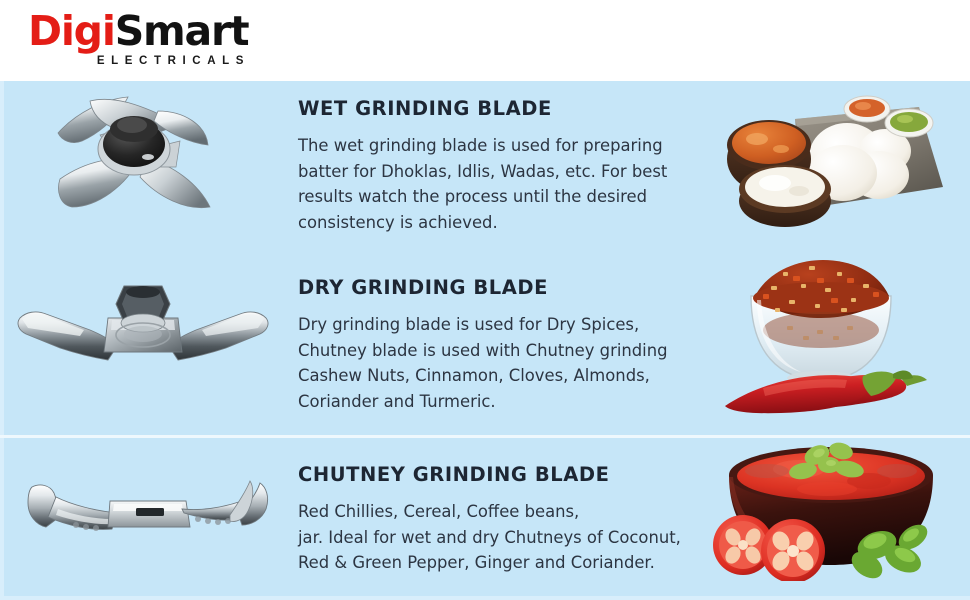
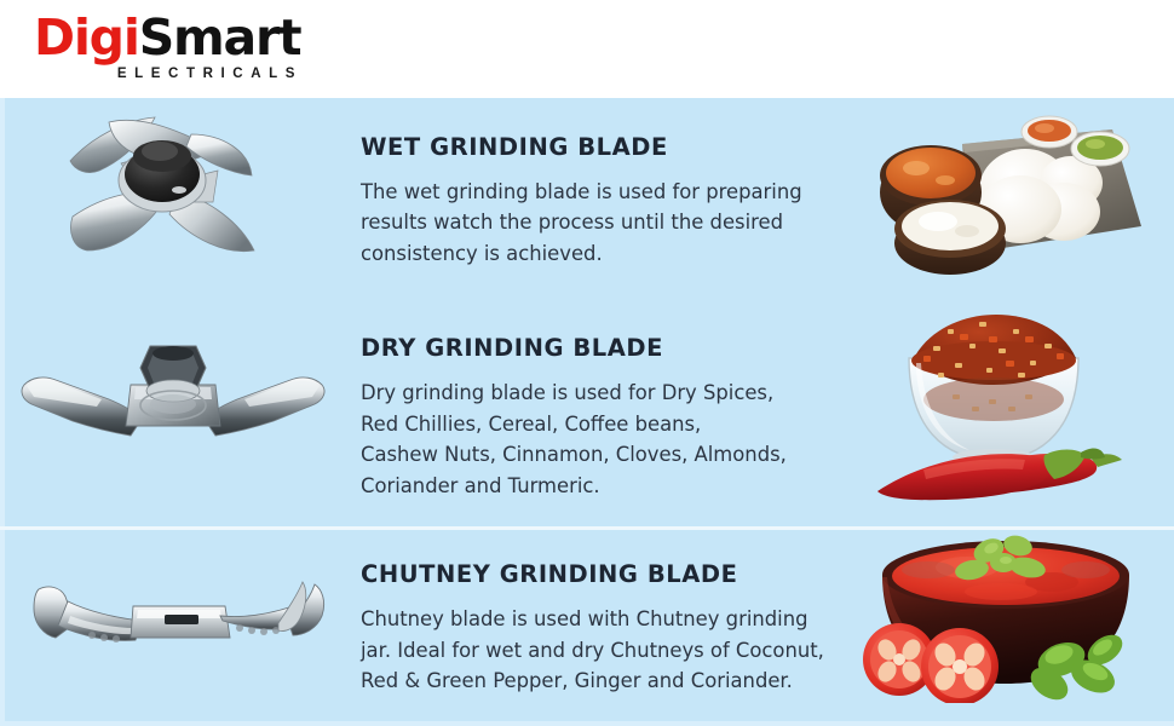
  DigiSmart
  ELECTRICALS
  WET GRINDING BLADE
  The wet grinding blade is used for preparing
- batter for Dhoklas, Idlis, Wadas, etc. For best
  results watch the process until the desired
  consistency is achieved.
  DRY GRINDING BLADE
  Dry grinding blade is used for Dry Spices,
- Chutney blade is used with Chutney grinding
+ Red Chillies, Cereal, Coffee beans,
  Cashew Nuts, Cinnamon, Cloves, Almonds,
  Coriander and Turmeric.
  CHUTNEY GRINDING BLADE
- Red Chillies, Cereal, Coffee beans,
+ Chutney blade is used with Chutney grinding
  jar. Ideal for wet and dry Chutneys of Coconut,
  Red & Green Pepper, Ginger and Coriander.
